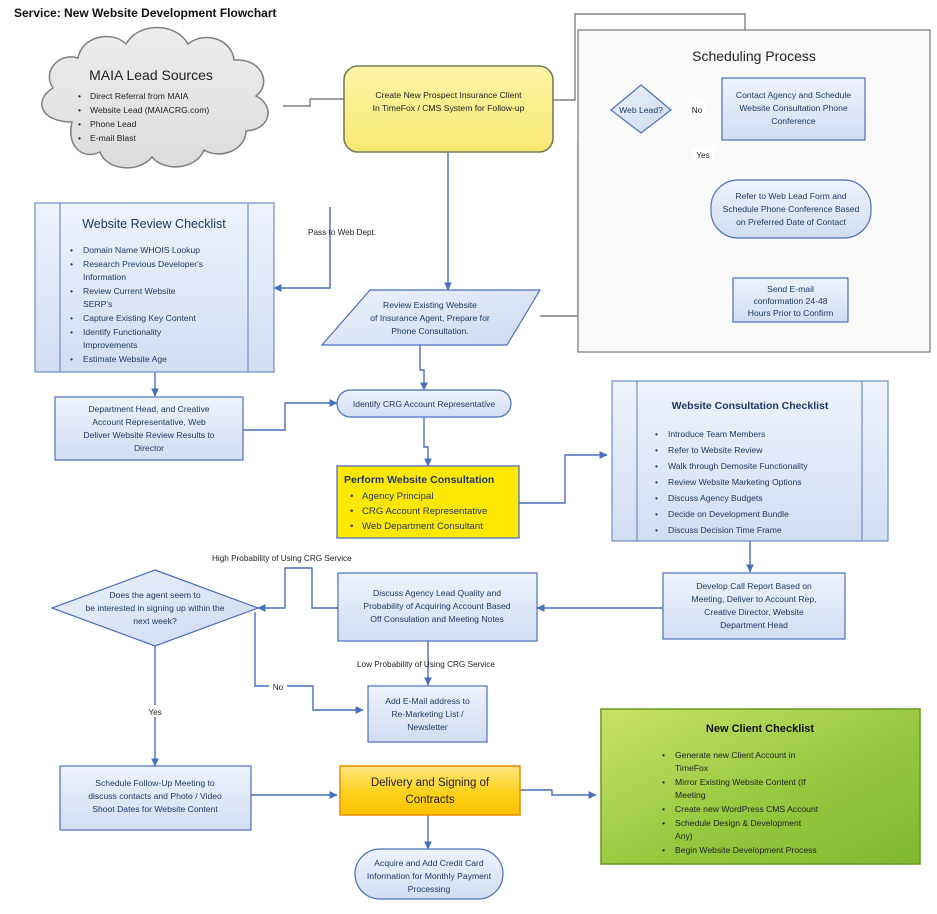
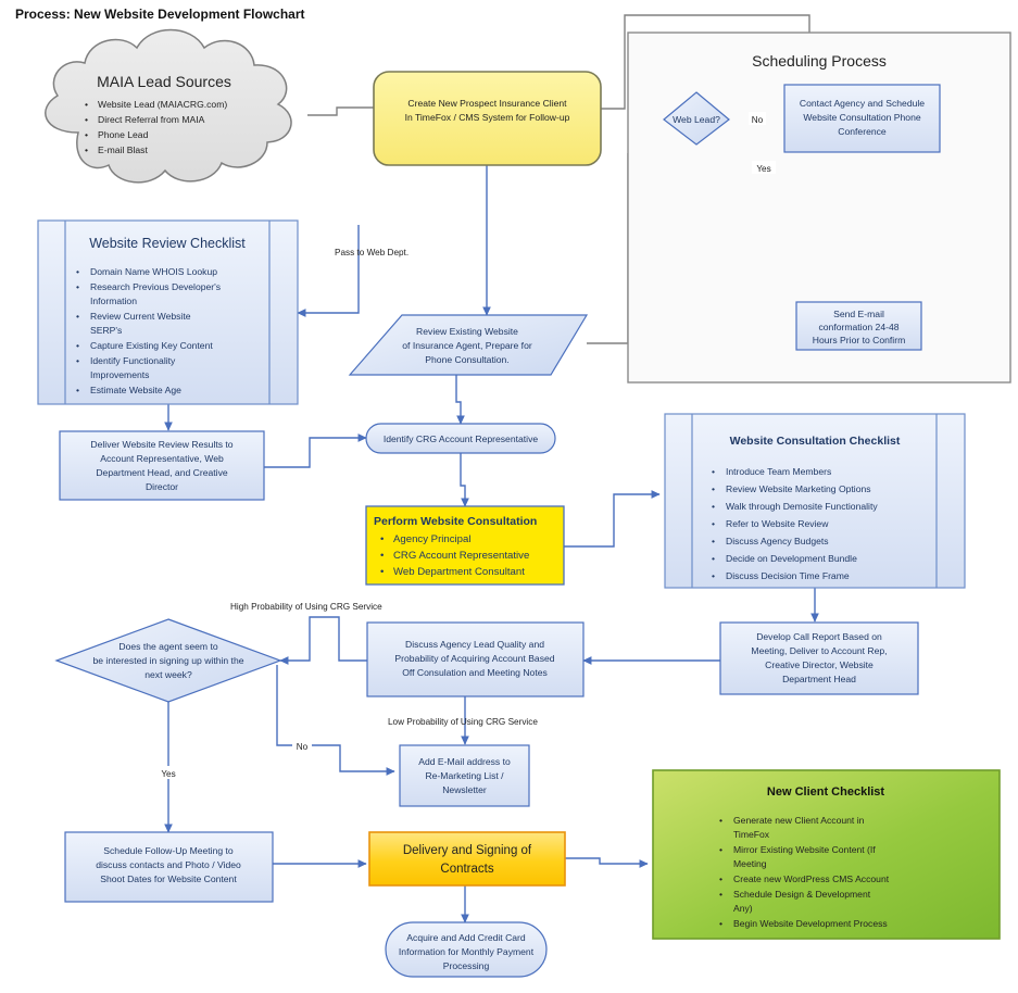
  Scheduling Process
  Web Lead?
  No
  Yes
  Contact Agency and Schedule
  Website Consultation Phone
  Conference
- Refer to Web Lead Form and
- Schedule Phone Conference Based
- on Preferred Date of Contact
  Send E-mail
  conformation 24-48
  Hours Prior to Confirm
  MAIA Lead Sources
  •
- Direct Referral from MAIA
+ Website Lead (MAIACRG.com)
  •
- Website Lead (MAIACRG.com)
+ Direct Referral from MAIA
  •
  Phone Lead
  •
  E-mail Blast
  Create New Prospect Insurance Client
  In TimeFox / CMS System for Follow-up
  Website Review Checklist
  •
  Domain Name WHOIS Lookup
  •
  Research Previous Developer's
  Information
  •
  Review Current Website
  SERP's
  •
  Capture Existing Key Content
  •
  Identify Functionality
  Improvements
  •
  Estimate Website Age
  Pass to Web Dept.
  Review Existing Website
  of Insurance Agent, Prepare for
  Phone Consultation.
- Department Head, and Creative
+ Deliver Website Review Results to
  Account Representative, Web
- Deliver Website Review Results to
+ Department Head, and Creative
  Director
  Identify CRG Account Representative
  Perform Website Consultation
  •
  Agency Principal
  •
  CRG Account Representative
  •
  Web Department Consultant
  Website Consultation Checklist
  •
  Introduce Team Members
  •
- Refer to Website Review
+ Review Website Marketing Options
  •
  Walk through Demosite Functionality
  •
- Review Website Marketing Options
+ Refer to Website Review
  •
  Discuss Agency Budgets
  •
  Decide on Development Bundle
  •
  Discuss Decision Time Frame
  Develop Call Report Based on
  Meeting, Deliver to Account Rep,
  Creative Director, Website
  Department Head
  Discuss Agency Lead Quality and
  Probability of Acquiring Account Based
  Off Consulation and Meeting Notes
  High Probability of Using CRG Service
  Low Probability of Using CRG Service
  No
  Yes
  Does the agent seem to
  be interested in signing up within the
  next week?
  Add E-Mail address to
  Re-Marketing List /
  Newsletter
  New Client Checklist
  •
  Generate new Client Account in
  TimeFox
  •
  Mirror Existing Website Content (If
  Meeting
  •
  Create new WordPress CMS Account
  •
  Schedule Design & Development
  Any)
  •
  Begin Website Development Process
  Schedule Follow-Up Meeting to
  discuss contacts and Photo / Video
  Shoot Dates for Website Content
  Delivery and Signing of
  Contracts
  Acquire and Add Credit Card
  Information for Monthly Payment
  Processing
- Service: New Website Development Flowchart
+ Process: New Website Development Flowchart
